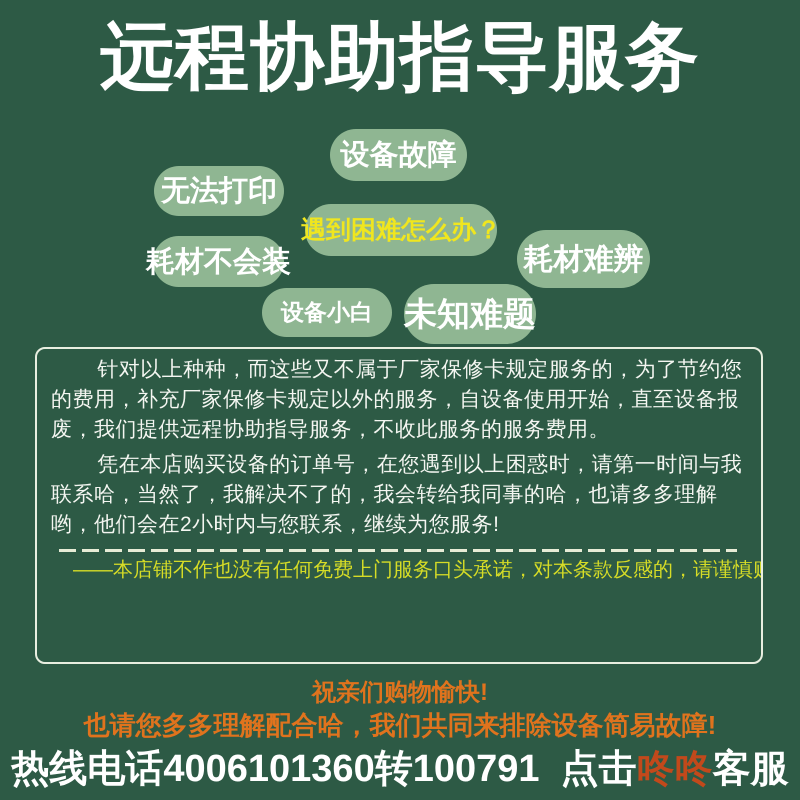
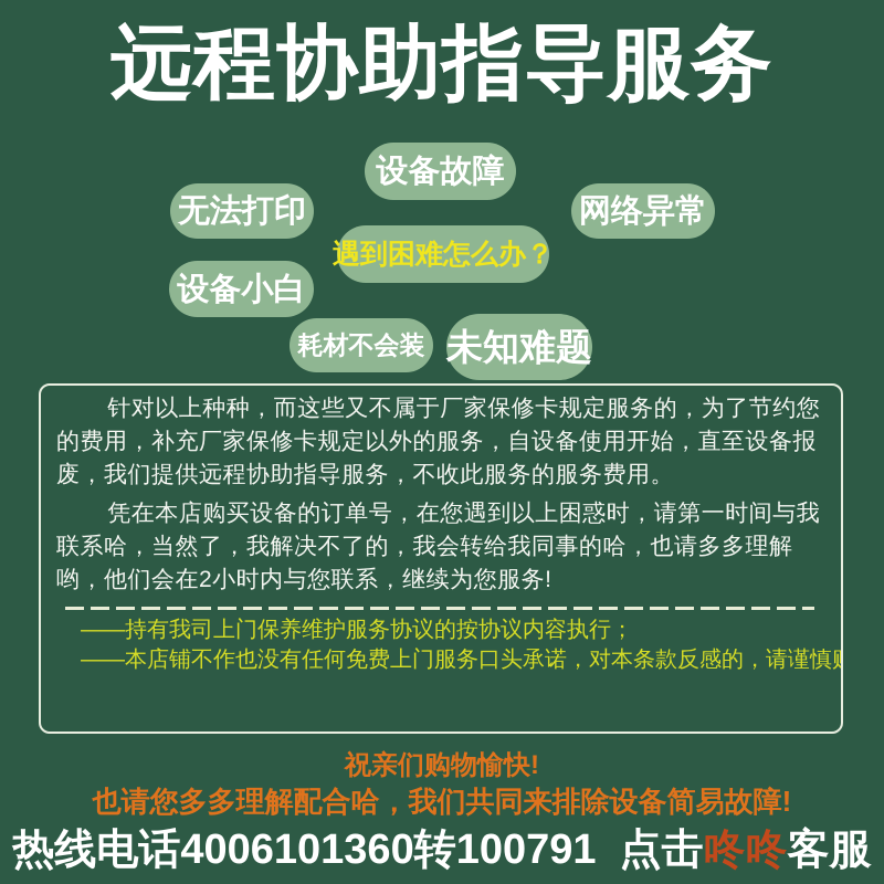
  远程协助指导服务
  设备故障
  无法打印
+ 网络异常
  遇到困难怎么办？
- 耗材不会装
+ 设备小白
- 耗材难辨
- 设备小白
+ 耗材不会装
  未知难题
  针对以上种种，而这些又不属于厂家保修卡规定服务的，为了节约您的费用，补充厂家保修卡规定以外的服务，自设备使用开始，直至设备报废，我们提供远程协助指导服务，不收此服务的服务费用。
  凭在本店购买设备的订单号，在您遇到以上困惑时，请第一时间与我联系哈，当然了，我解决不了的，我会转给我同事的哈，也请多多理解哟，他们会在2小时内与您联系，继续为您服务!
+ ——持有我司上门保养维护服务协议的按协议内容执行；
  ——本店铺不作也没有任何免费上门服务口头承诺，对本条款反感的，请谨慎
  祝亲们购物愉快!
  也请您多多理解配合哈，我们共同来排除设备简易故障!
  热线电话4006101360转100791 点击咚咚客服
